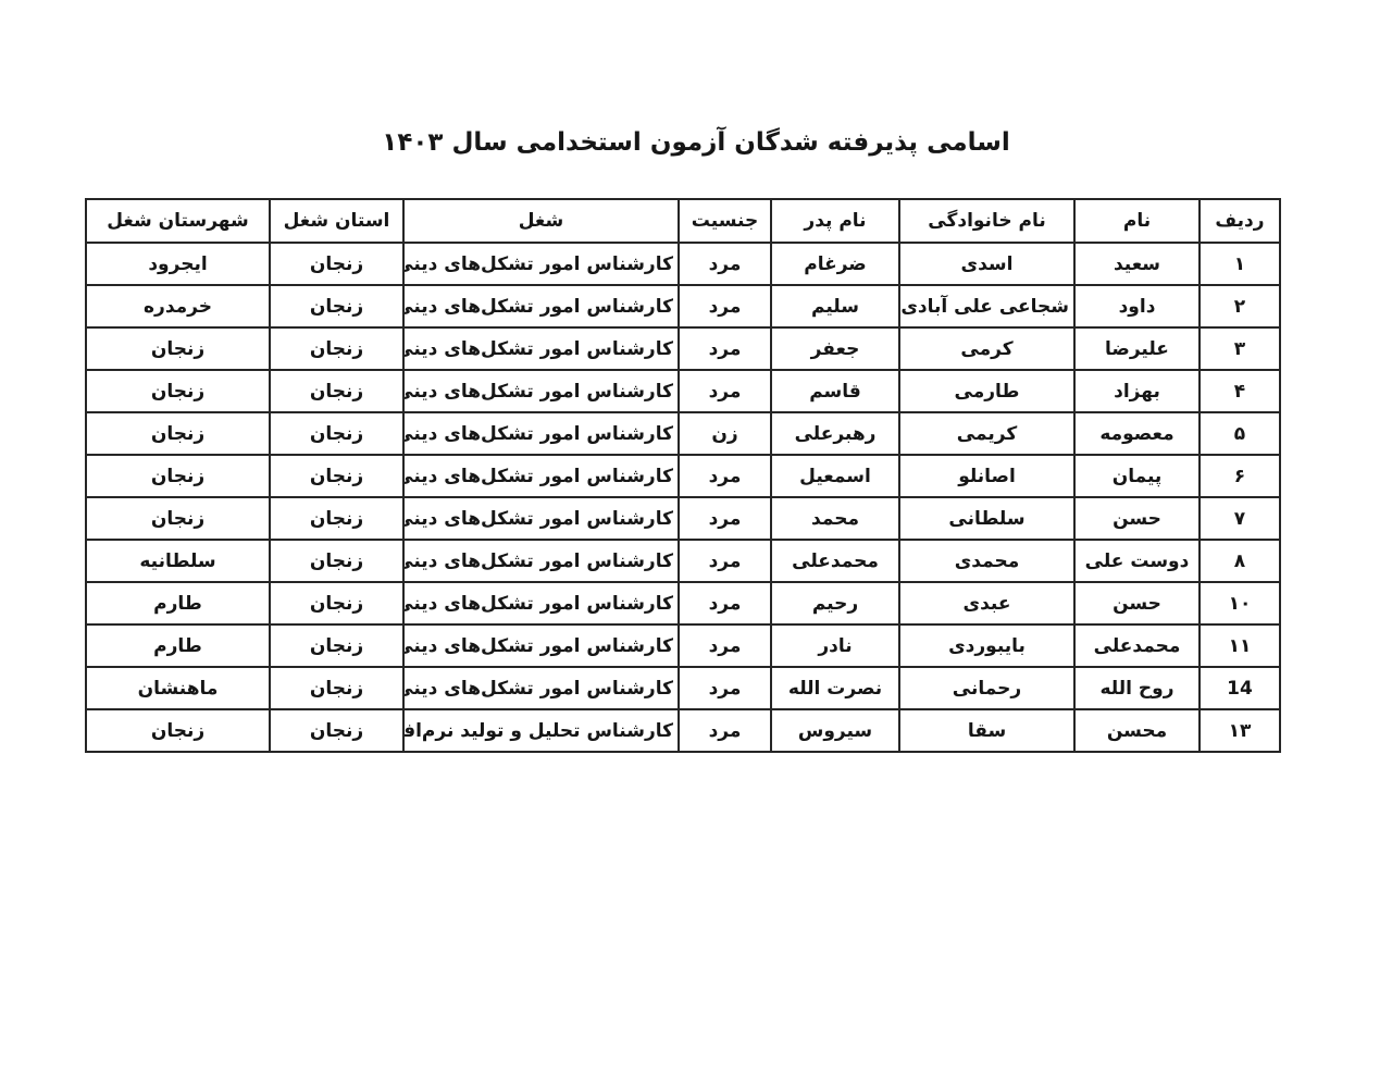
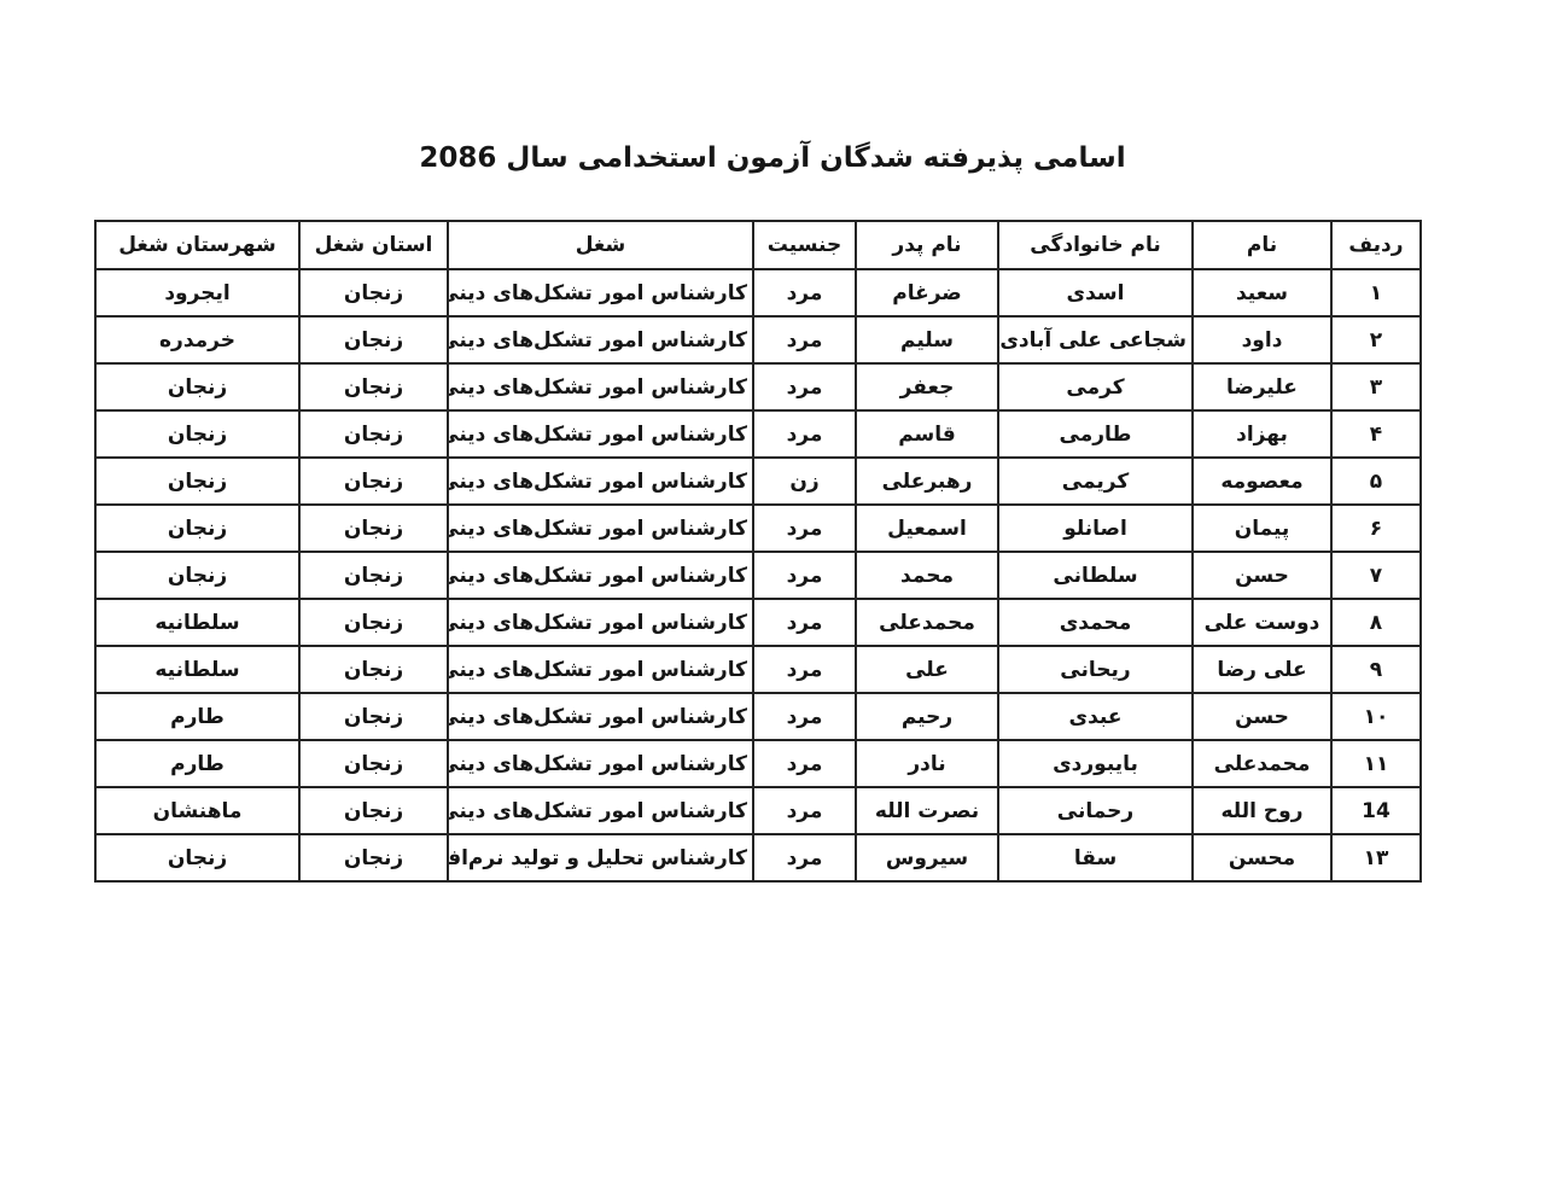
- اسامی پذیرفته شدگان آزمون استخدامی سال ۱۴۰۳
+ اسامی پذیرفته شدگان آزمون استخدامی سال 2086
  ردیف	نام	نام خانوادگی	نام پدر	جنسیت	شغل	استان شغل	شهرستان شغل
  ۱	سعید	اسدی	ضرغام	مرد	کارشناس امور تشکل‌های دینی	زنجان	ایجرود
  ۲	داود	شجاعی علی آبادی	سلیم	مرد	کارشناس امور تشکل‌های دینی	زنجان	خرمدره
  ۳	علیرضا	کرمی	جعفر	مرد	کارشناس امور تشکل‌های دینی	زنجان	زنجان
  ۴	بهزاد	طارمی	قاسم	مرد	کارشناس امور تشکل‌های دینی	زنجان	زنجان
  ۵	معصومه	کریمی	رهبرعلی	زن	کارشناس امور تشکل‌های دینی	زنجان	زنجان
  ۶	پیمان	اصانلو	اسمعیل	مرد	کارشناس امور تشکل‌های دینی	زنجان	زنجان
  ۷	حسن	سلطانی	محمد	مرد	کارشناس امور تشکل‌های دینی	زنجان	زنجان
  ۸	دوست علی	محمدی	محمدعلی	مرد	کارشناس امور تشکل‌های دینی	زنجان	سلطانیه
+ ۹	علی رضا	ریحانی	علی	مرد	کارشناس امور تشکل‌های دینی	زنجان	سلطانیه
  ۱۰	حسن	عبدی	رحیم	مرد	کارشناس امور تشکل‌های دینی	زنجان	طارم
  ۱۱	محمدعلی	بایبوردی	نادر	مرد	کارشناس امور تشکل‌های دینی	زنجان	طارم
  14	روح الله	رحمانی	نصرت الله	مرد	کارشناس امور تشکل‌های دینی	زنجان	ماهنشان
  ۱۳	محسن	سقا	سیروس	مرد	کارشناس تحلیل و تولید نرم‌اف	زنجان	زنجان
